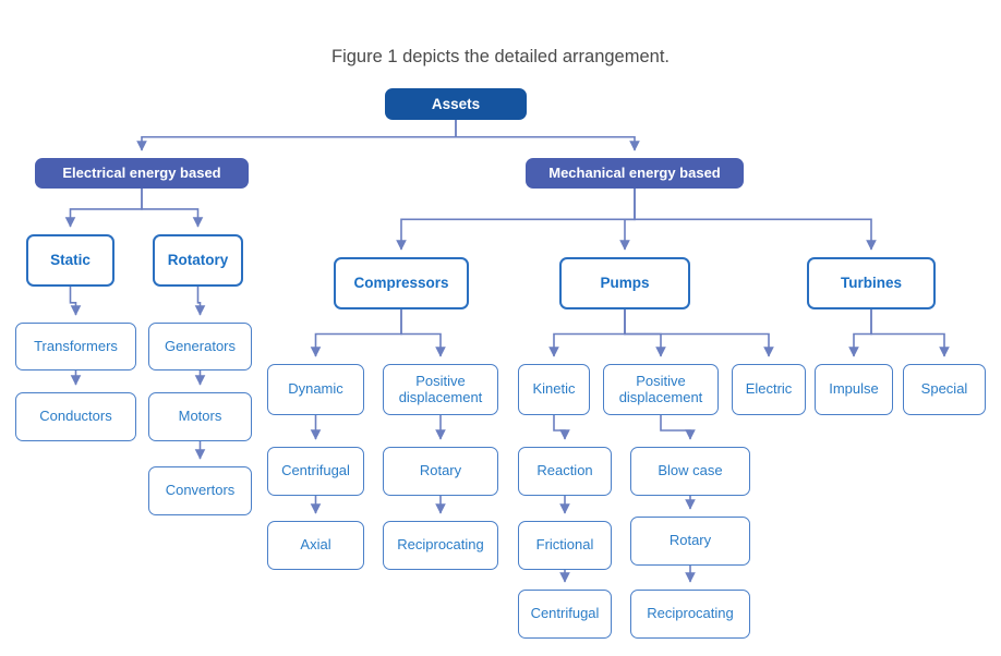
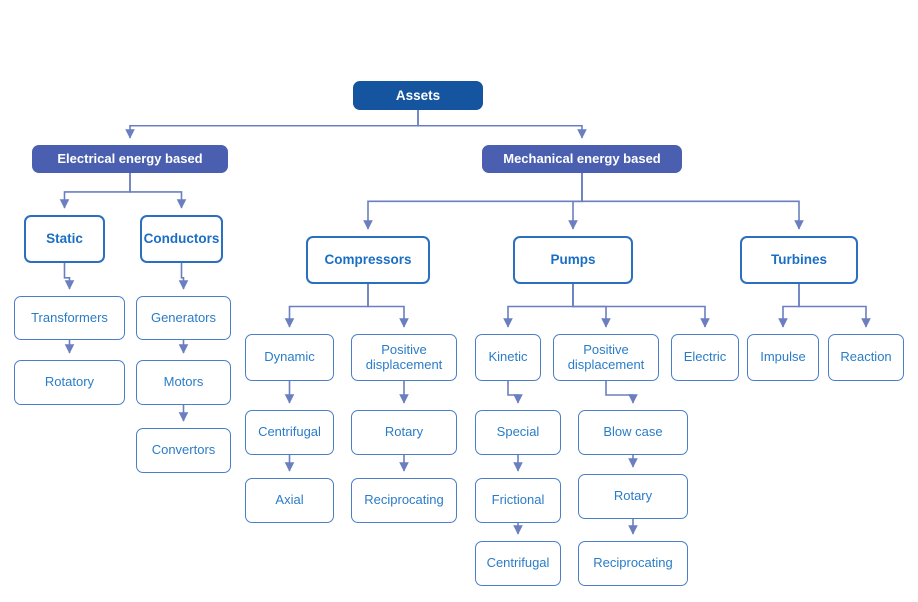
- Figure 1 depicts the detailed arrangement.
  Assets
  Electrical energy based
  Mechanical energy based
  Static
- Rotatory
+ Conductors
  Compressors
  Pumps
  Turbines
  Transformers
- Conductors
+ Rotatory
  Generators
  Motors
  Convertors
  Dynamic
  Positive
  displacement
  Centrifugal
  Rotary
  Axial
  Reciprocating
  Kinetic
  Positive
  displacement
  Electric
- Reaction
+ Special
  Blow case
  Frictional
  Rotary
  Centrifugal
  Reciprocating
  Impulse
- Special
+ Reaction
